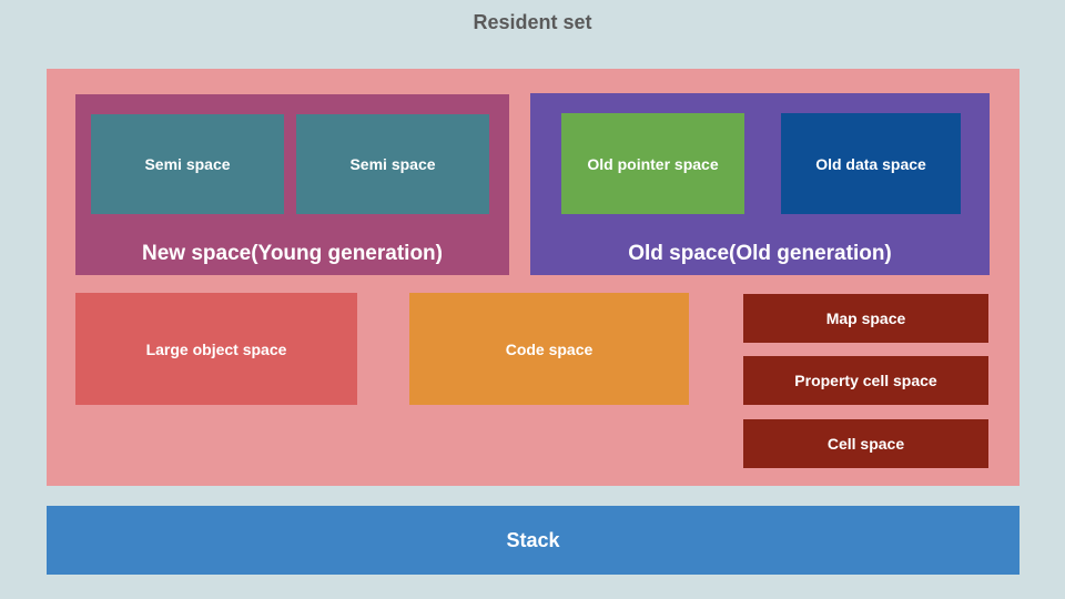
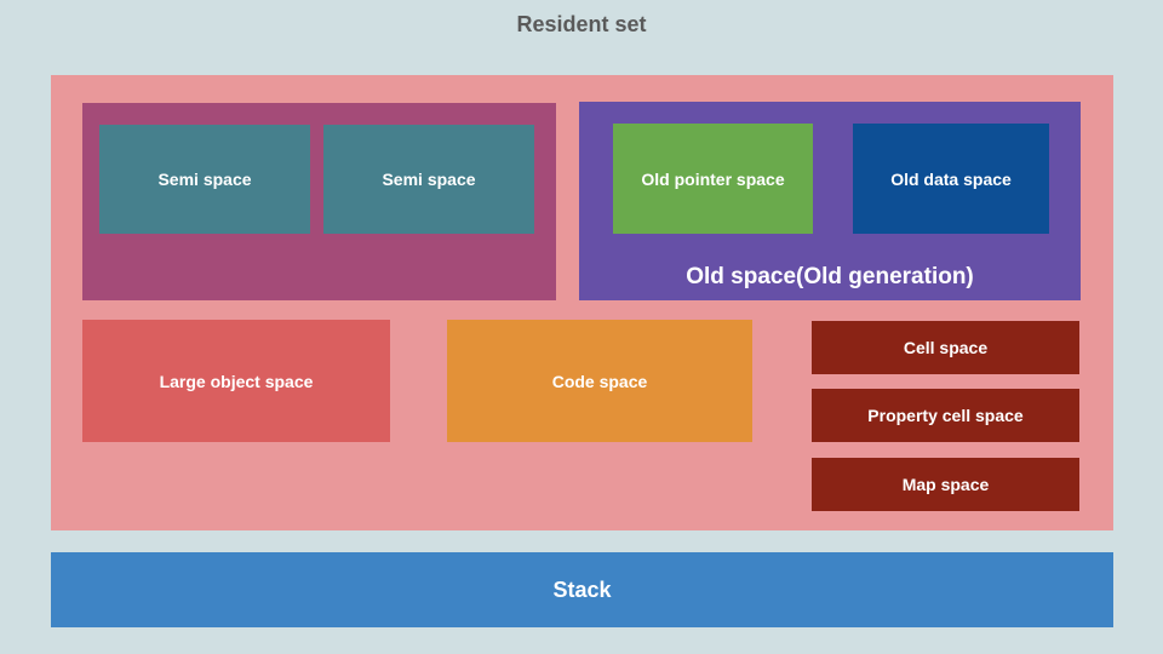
  Resident set
  Semi space
  Semi space
- New space(Young generation)
  Old pointer space
  Old data space
  Old space(Old generation)
  Large object space
  Code space
- Map space
+ Cell space
  Property cell space
- Cell space
+ Map space
  Stack
